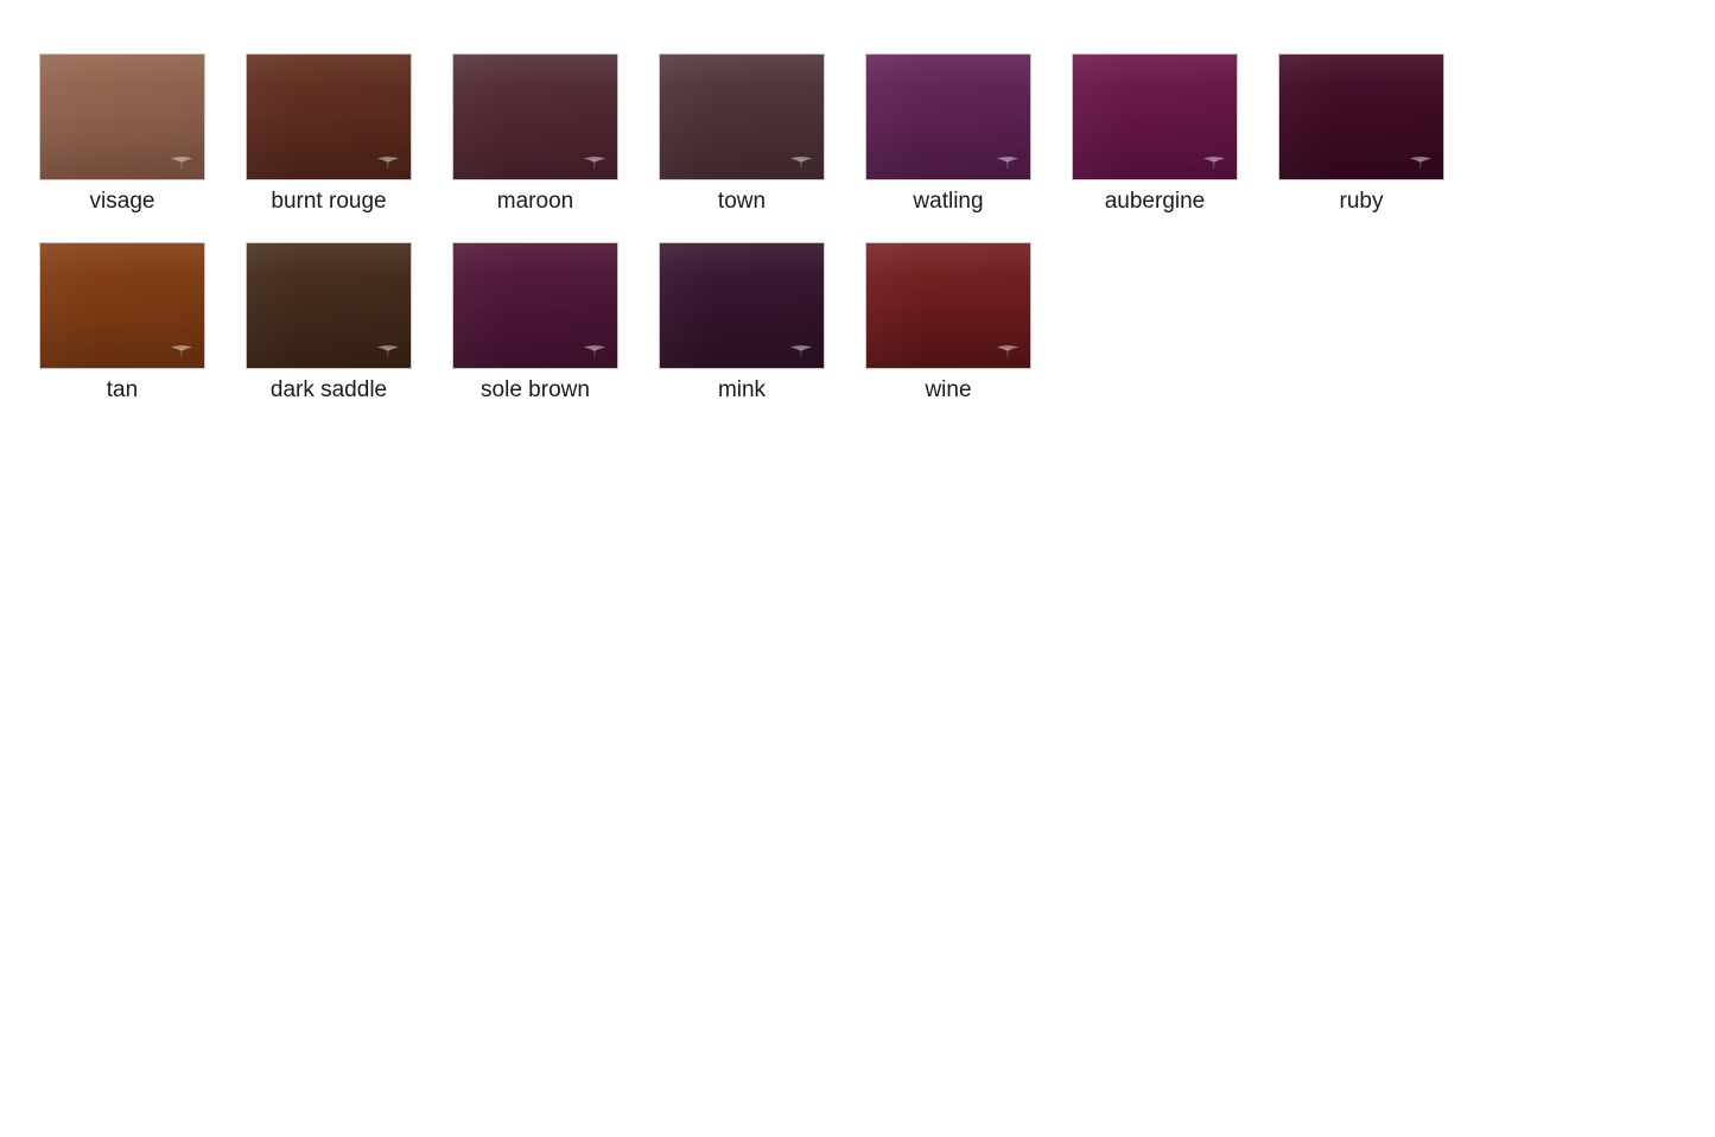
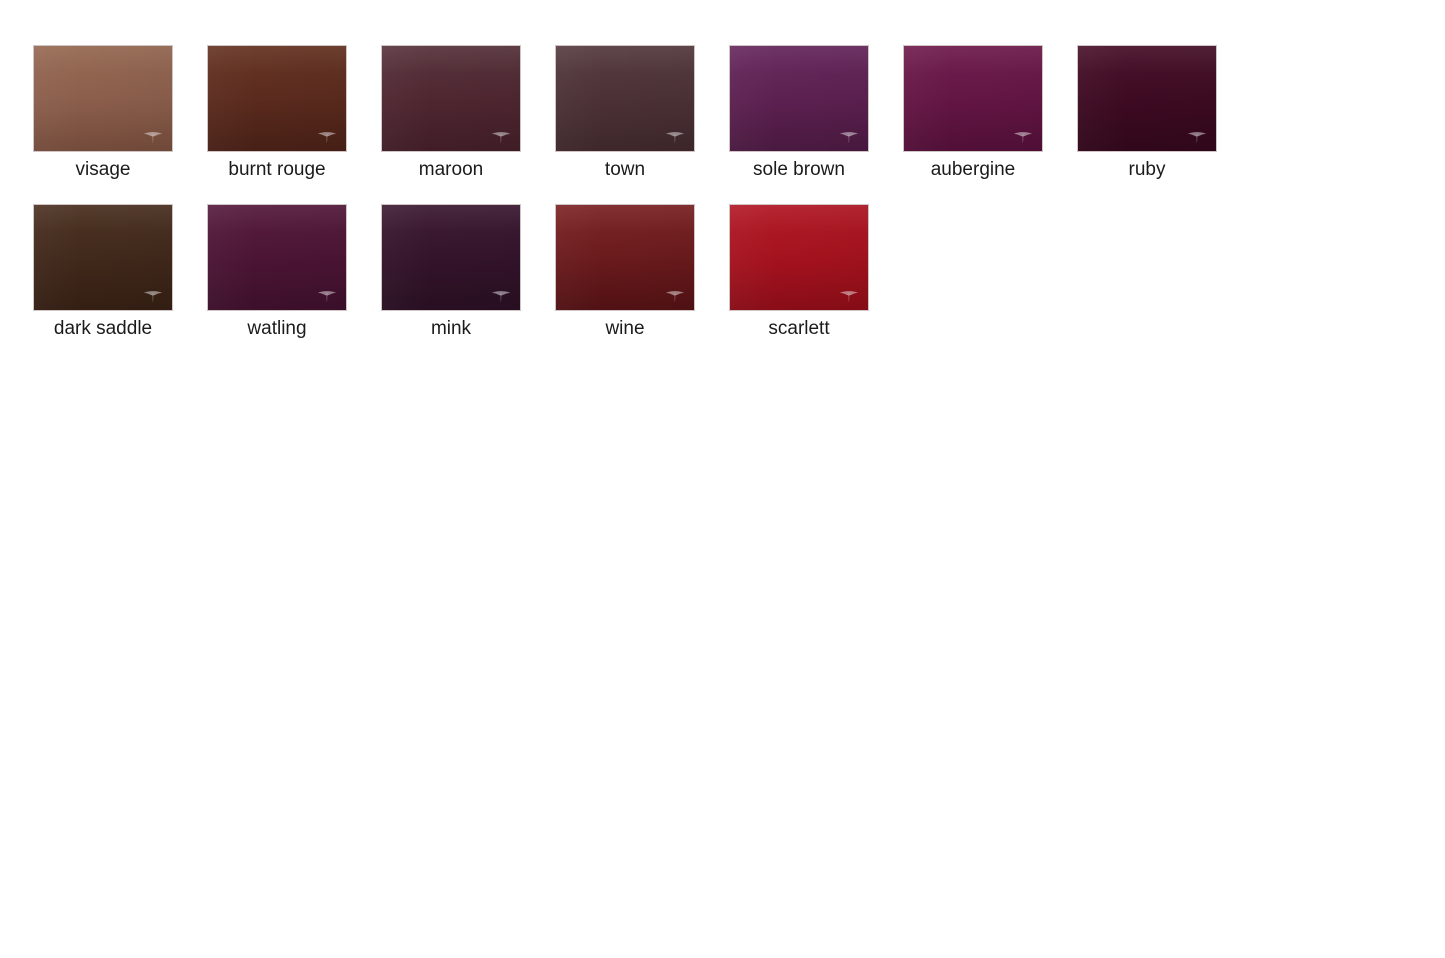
  visage
  burnt rouge
  maroon
  town
- watling
+ sole brown
  aubergine
  ruby
- tan
  dark saddle
- sole brown
+ watling
  mink
  wine
+ scarlett
